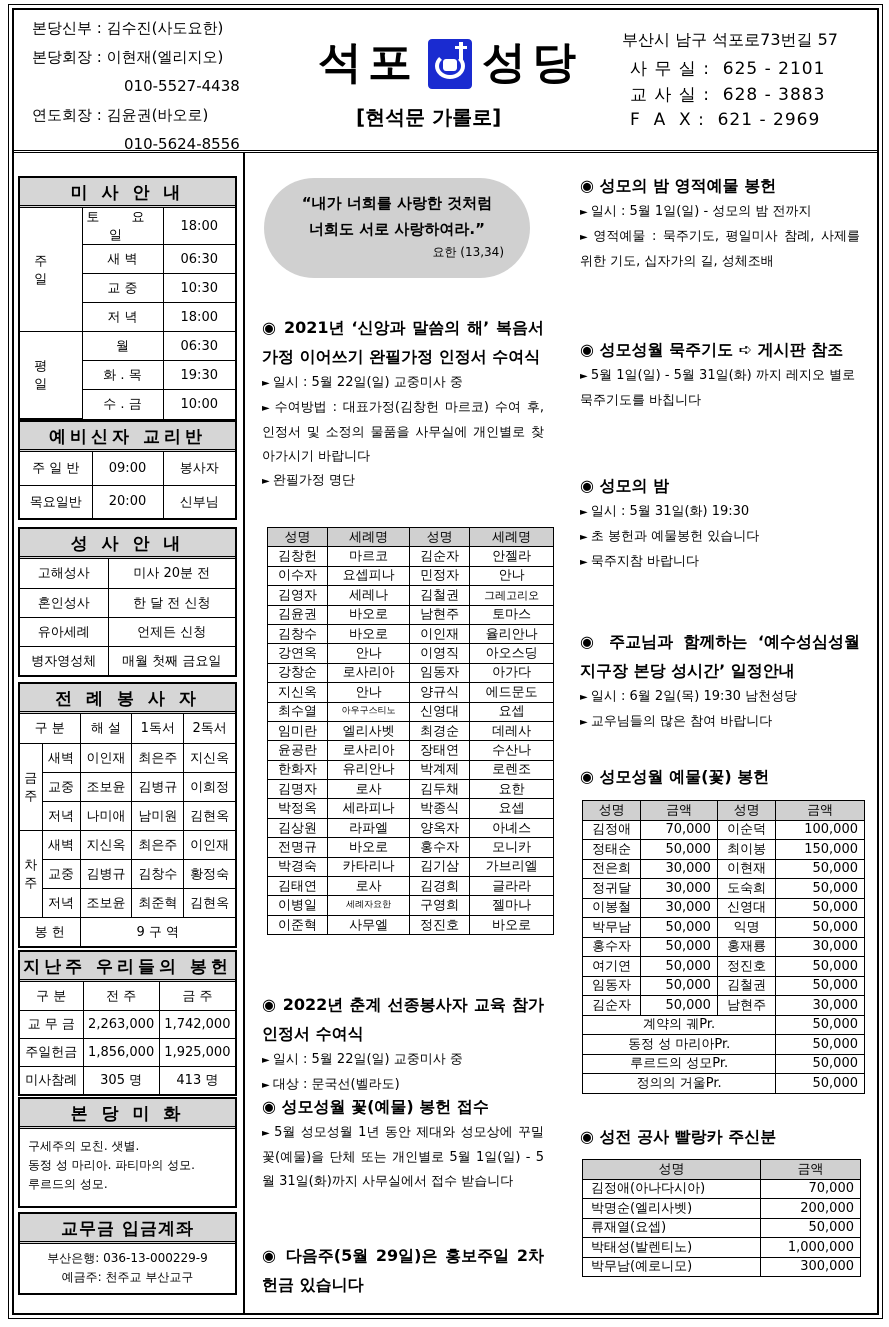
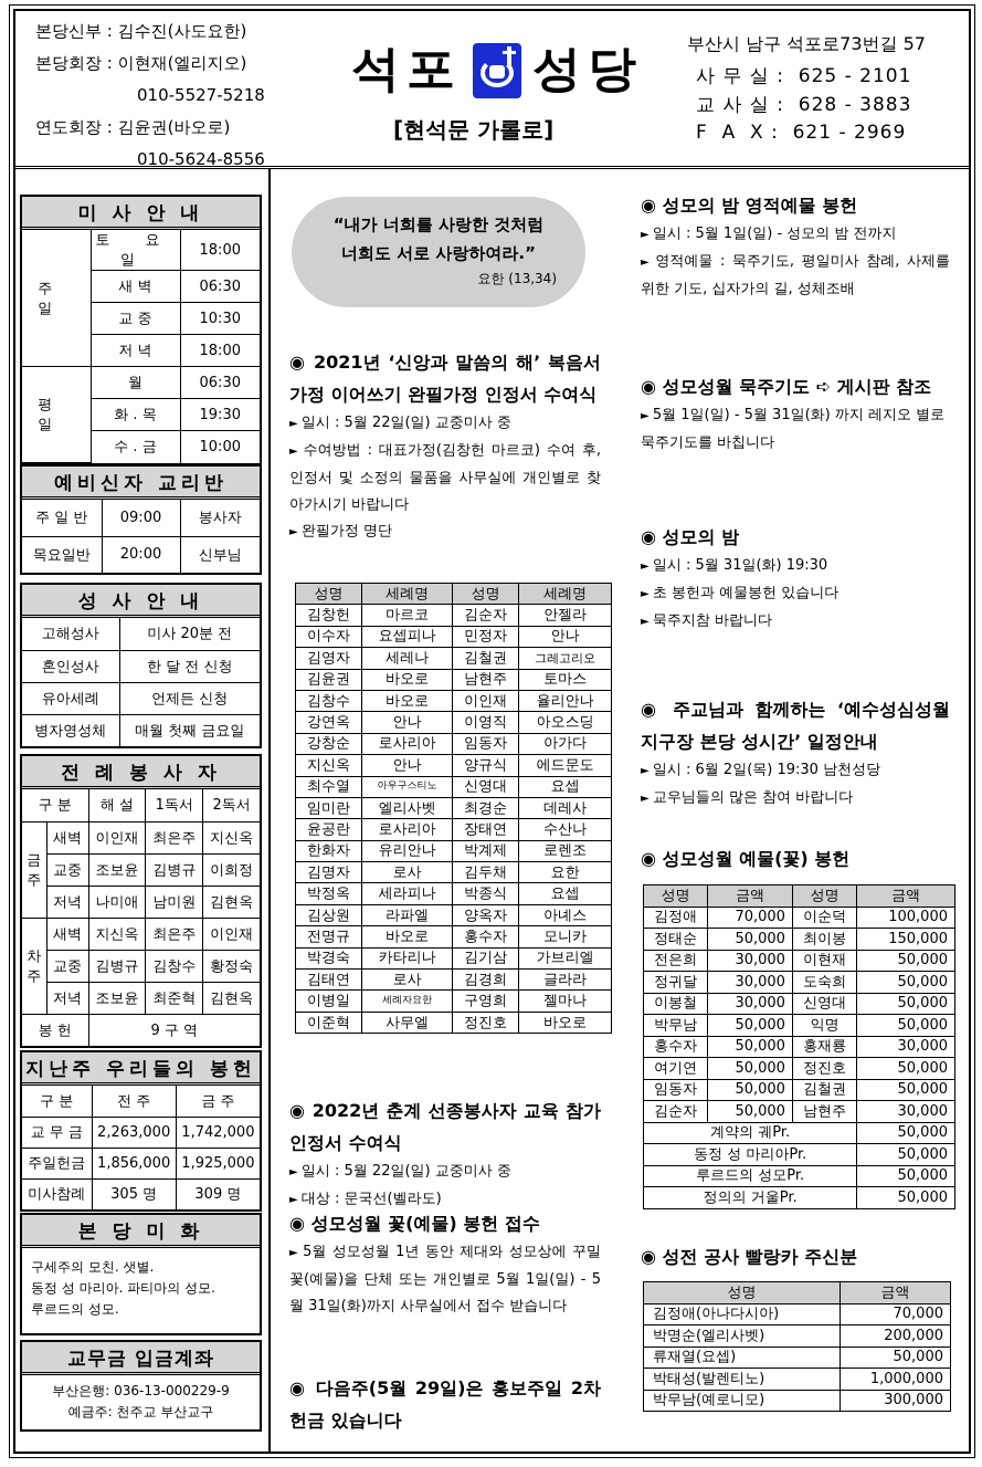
  본당신부 : 김수진(사도요한)
  본당회장 : 이현재(엘리지오)
- 010-5527-4438
+ 010-5527-5218
  연도회장 : 김윤권(바오로)
  010-5624-8556
  석포
  성당
  [현석문 가롤로]
  부산시 남구 석포로73번길 57
  사 무 실 : 625 - 2101
  교 사 실 : 628 - 3883
  F A X : 621 - 2969
  미 사 안 내
  주일	토 요 일	18:00
  새 벽	06:30
  교 중	10:30
  저 녁	18:00
  평일	월	06:30
  화 . 목	19:30
  수 . 금	10:00
  예비신자 교리반
  주 일 반	09:00	봉사자
  목요일반	20:00	신부님
  성 사 안 내
  고해성사	미사 20분 전
  혼인성사	한 달 전 신청
  유아세례	언제든 신청
  병자영성체	매월 첫째 금요일
  전 례 봉 사 자
  구 분	해 설	1독서	2독서
  금주	새벽	이인재	최은주	지신옥
  교중	조보윤	김병규	이희정
  저녁	나미애	남미원	김현옥
  차주	새벽	지신옥	최은주	이인재
  교중	김병규	김창수	황정숙
  저녁	조보윤	최준혁	김현옥
  봉 헌	9 구 역
  지난주 우리들의 봉헌
  구 분	전 주	금 주
  교 무 금	2,263,000	1,742,000
  주일헌금	1,856,000	1,925,000
- 미사참례	305 명	413 명
+ 미사참례	305 명	309 명
  본 당 미 화
  구세주의 모친. 샛별.
  동정 성 마리아. 파티마의 성모.
  루르드의 성모.
  교무금 입금계좌
  부산은행: 036-13-000229-9
  예금주: 천주교 부산교구
  “내가 너희를 사랑한 것처럼
  너희도 서로 사랑하여라.”
  요한 (13,34)
  ◉ 2021년 ‘신앙과 말씀의 해’ 복음서 가정 이어쓰기 완필가정 인정서 수여식
  일시 : 5월 22일(일) 교중미사 중
  수여방법 : 대표가정(김창헌 마르코) 수여 후, 인정서 및 소정의 물품을 사무실에 개인별로 찾아가시기 바랍니다
  완필가정 명단
  성명	세례명	성명	세례명
  김창헌	마르코	김순자	안젤라
  이수자	요셉피나	민정자	안나
  김영자	세레나	김철권	그레고리오
  김윤권	바오로	남현주	토마스
  김창수	바오로	이인재	율리안나
  강연옥	안나	이영직	아오스딩
  강창순	로사리아	임동자	아가다
  지신옥	안나	양규식	에드문도
  최수열	아우구스티노	신영대	요셉
  임미란	엘리사벳	최경순	데레사
  윤공란	로사리아	장태연	수산나
  한화자	유리안나	박계제	로렌조
  김명자	로사	김두채	요한
  박정옥	세라피나	박종식	요셉
  김상원	라파엘	양옥자	아녜스
  전명규	바오로	홍수자	모니카
  박경숙	카타리나	김기삼	가브리엘
  김태연	로사	김경희	글라라
  이병일	세례자요한	구영희	젤마나
  이준혁	사무엘	정진호	바오로
  ◉ 2022년 춘계 선종봉사자 교육 참가 인정서 수여식
  일시 : 5월 22일(일) 교중미사 중
  대상 : 문국선(벨라도)
  ◉ 성모성월 꽃(예물) 봉헌 접수
  5월 성모성월 1년 동안 제대와 성모상에 꾸밀 꽃(예물)을 단체 또는 개인별로 5월 1일(일) - 5월 31일(화)까지 사무실에서 접수 받습니다
  ◉ 다음주(5월 29일)은 홍보주일 2차 헌금 있습니다
  ◉ 성모의 밤 영적예물 봉헌
  일시 : 5월 1일(일) - 성모의 밤 전까지
  영적예물 : 묵주기도, 평일미사 참례, 사제를 위한 기도, 십자가의 길, 성체조배
  ◉ 성모성월 묵주기도 ➪ 게시판 참조
  5월 1일(일) - 5월 31일(화) 까지 레지오 별로 묵주기도를 바칩니다
  ◉ 성모의 밤
  일시 : 5월 31일(화) 19:30
  초 봉헌과 예물봉헌 있습니다
  묵주지참 바랍니다
  ◉ 주교님과 함께하는 ‘예수성심성월 지구장 본당 성시간’ 일정안내
  일시 : 6월 2일(목) 19:30 남천성당
  교우님들의 많은 참여 바랍니다
  ◉ 성모성월 예물(꽃) 봉헌
  성명	금액	성명	금액
  김정애	70,000	이순덕	100,000
  정태순	50,000	최이봉	150,000
  전은희	30,000	이현재	50,000
  정귀달	30,000	도숙희	50,000
  이봉철	30,000	신영대	50,000
  박무남	50,000	익명	50,000
  홍수자	50,000	홍재룡	30,000
  여기연	50,000	정진호	50,000
  임동자	50,000	김철권	50,000
  김순자	50,000	남현주	30,000
  계약의 궤Pr.	50,000
  동정 성 마리아Pr.	50,000
  루르드의 성모Pr.	50,000
  정의의 거울Pr.	50,000
  ◉ 성전 공사 빨랑카 주신분
  성명	금액
  김정애(아나다시아)	70,000
  박명순(엘리사벳)	200,000
  류재열(요셉)	50,000
  박태성(발렌티노)	1,000,000
  박무남(예로니모)	300,000
